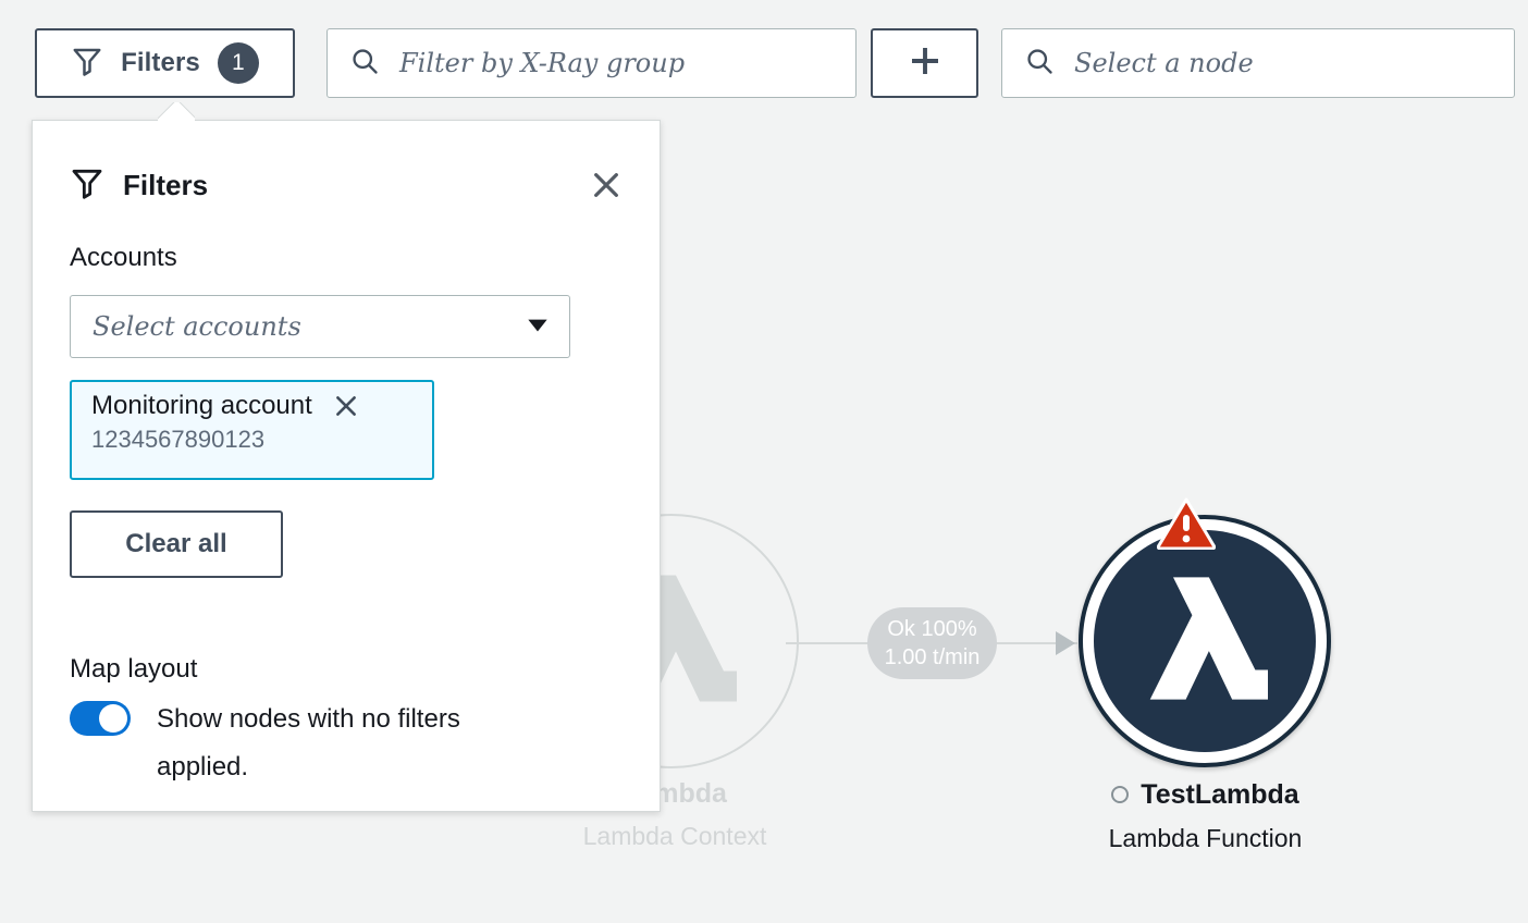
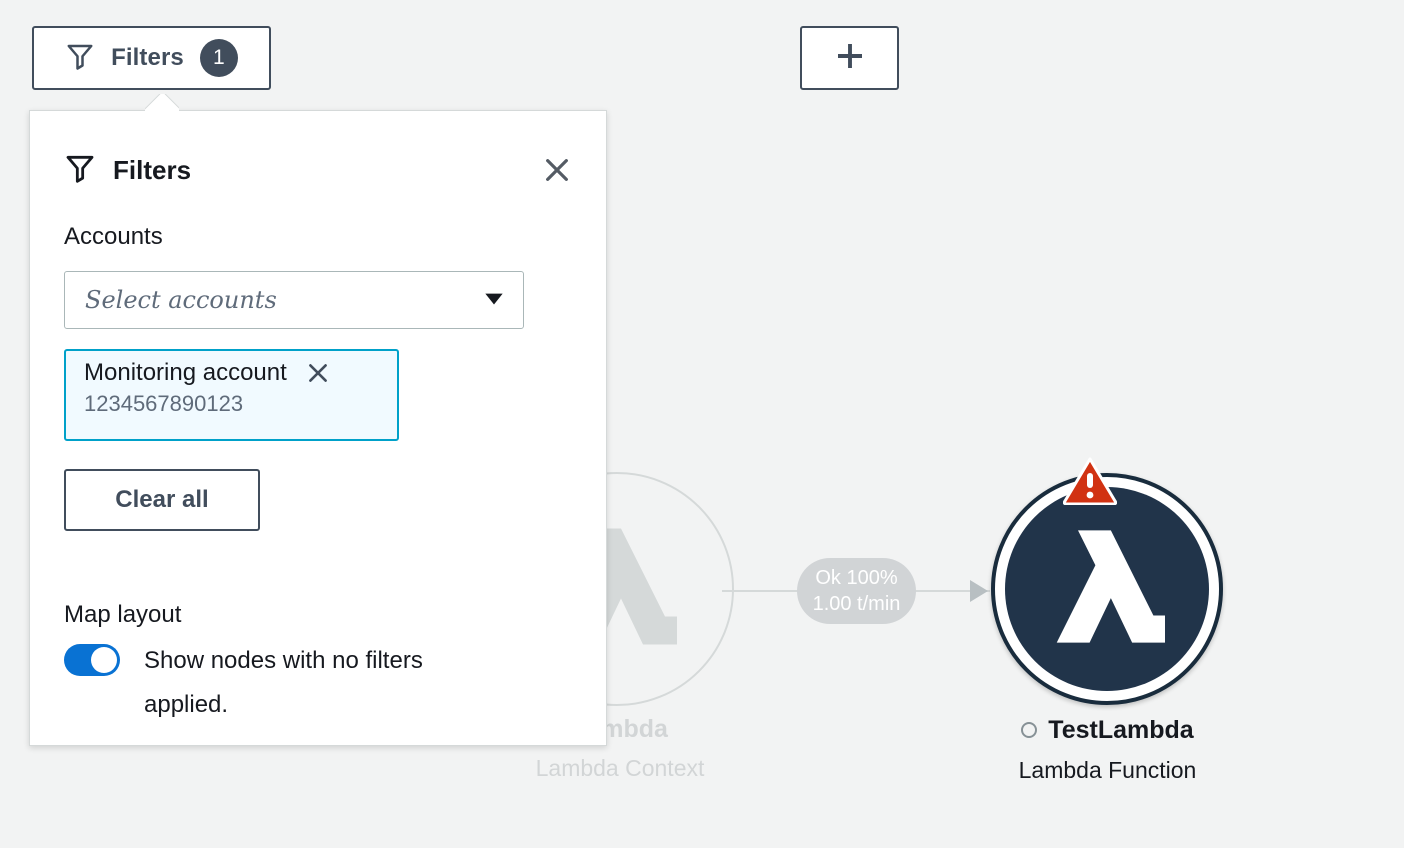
  Lambda Context
  Ok 100%
  1.00 t/min
  TestLambda
  Lambda Function
  Filters
  1
- Filter by X-Ray group
- Select a node
  Filters
  Accounts
  Select accounts
  Monitoring account
  1234567890123
  Clear all
  Map layout
  Show nodes with no filters applied.
